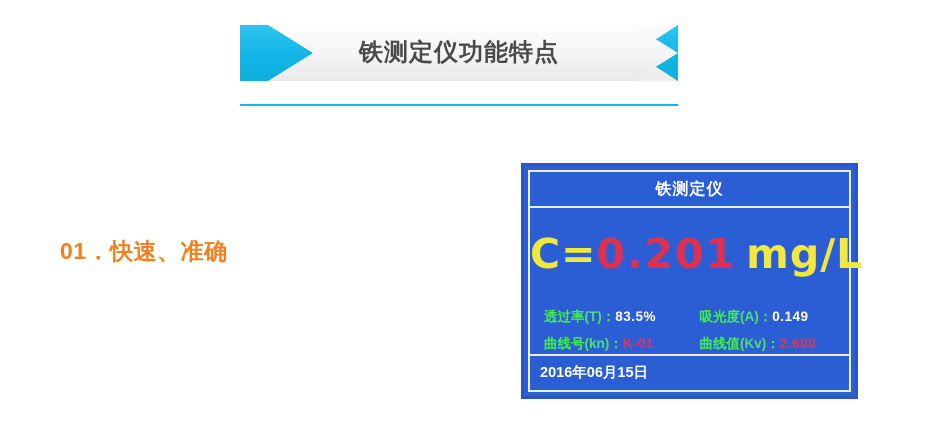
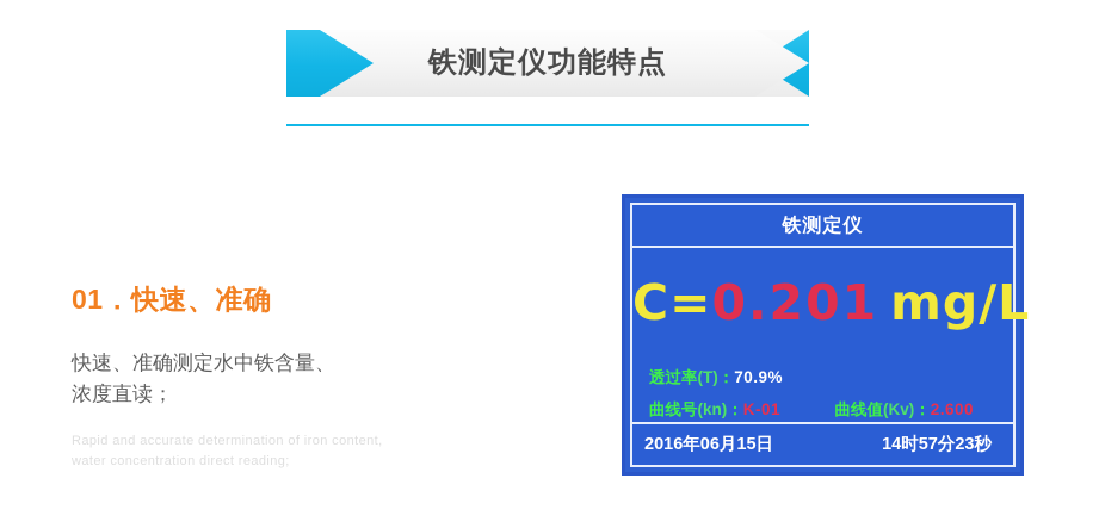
  铁测定仪功能特点
  01．快速、准确
+ 快速、准确测定水中铁含量、
+ 浓度直读；
+ Rapid and accurate determination of iron content,
+ water concentration direct reading;
  铁测定仪
  C=0.201 mg/L
- 透过率(T)：83.5%
+ 透过率(T)：70.9%
- 吸光度(A)：0.149
  曲线号(kn)：K-01
  曲线值(Kv)：2.600
  2016年06月15日
+ 14时57分23秒
